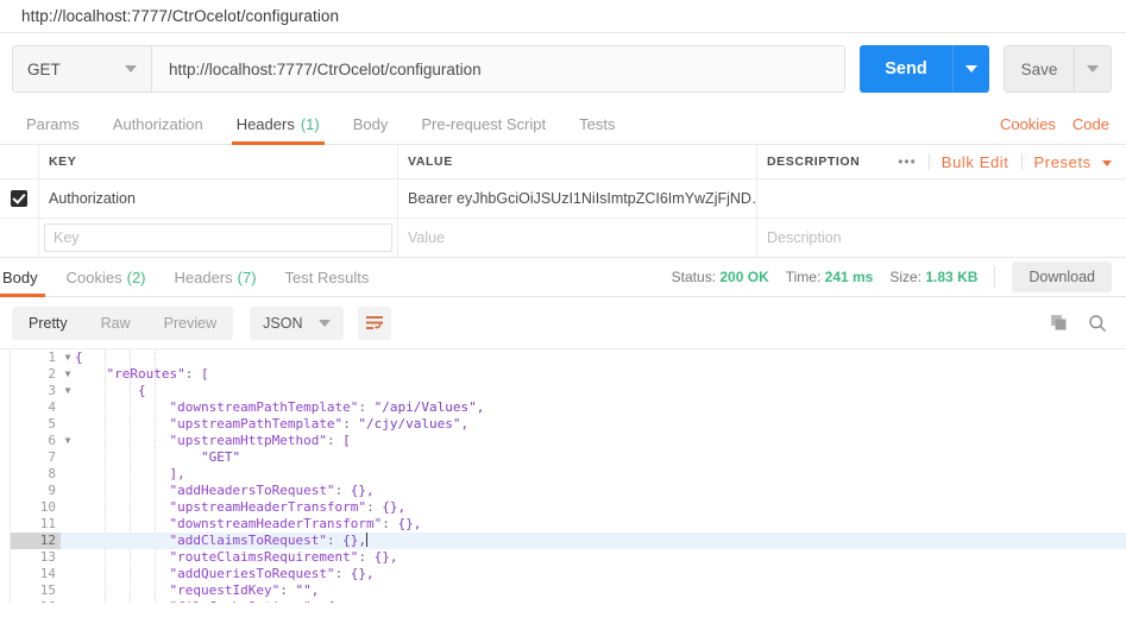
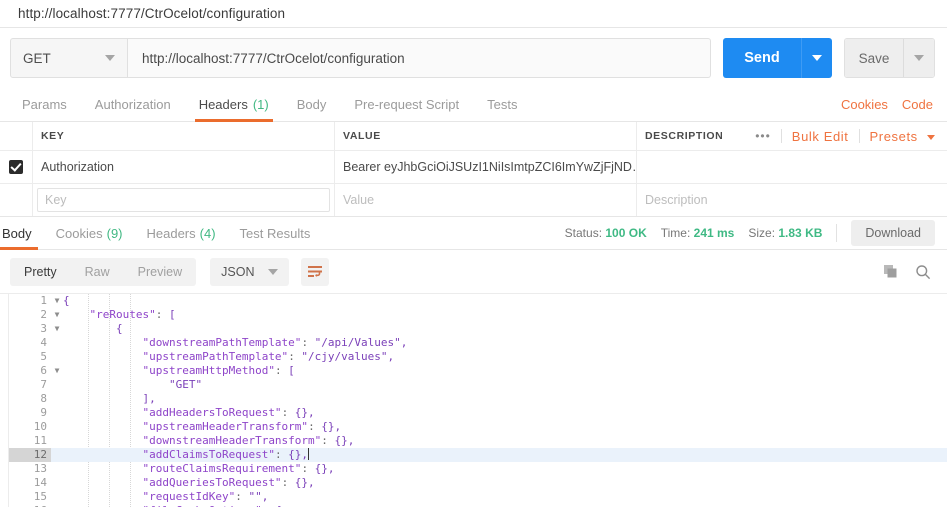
  http://localhost:7777/CtrOcelot/configuration
  GET
  http://localhost:7777/CtrOcelot/configuration
  Send
  Save
  Params
  Authorization
  Headers
  (1)
  Body
  Pre-request Script
  Tests
  Cookies
  Code
  KEY
  VALUE
  DESCRIPTION
  •••
  Bulk Edit
  Presets
  Authorization
  Bearer eyJhbGciOiJSUzI1NiIsImtpZCI6ImYwZjFjND
  Key
  Value
  Description
  Body
  Cookies
- (2)
+ (9)
  Headers
- (7)
+ (4)
  Test Results
- Status: 200 OK
+ Status: 100 OK
  Time: 241 ms
  Size: 1.83 KB
  Download
  Pretty
  Raw
  Preview
  JSON
  1
  ▼
  {
  2
  ▼
  "reRoutes": [
  3
  ▼
  {
  4
  "downstreamPathTemplate": "/api/Values",
  5
  "upstreamPathTemplate": "/cjy/values",
  6
  ▼
  "upstreamHttpMethod": [
  7
  "GET"
  8
  ],
  9
  "addHeadersToRequest": {},
  10
  "upstreamHeaderTransform": {},
  11
  "downstreamHeaderTransform": {},
  12
  "addClaimsToRequest": {},
  13
  "routeClaimsRequirement": {},
  14
  "addQueriesToRequest": {},
  15
  "requestIdKey": "",
